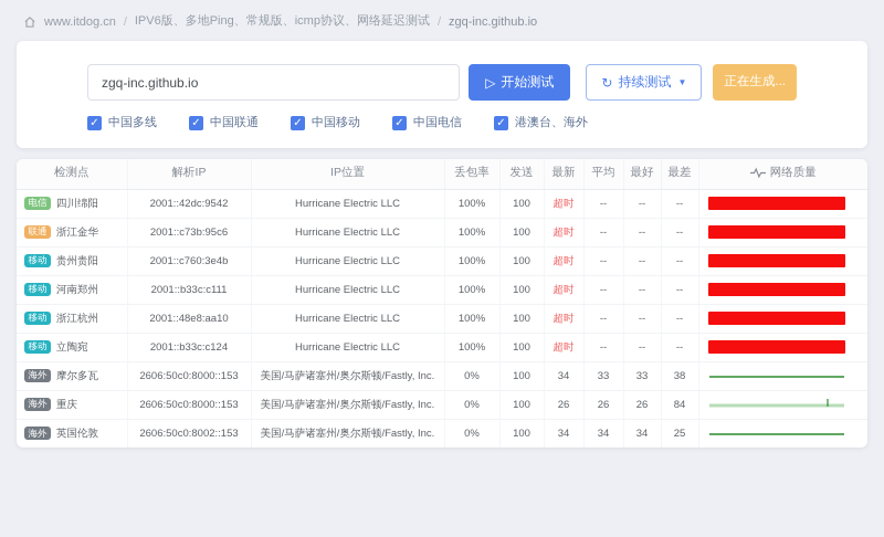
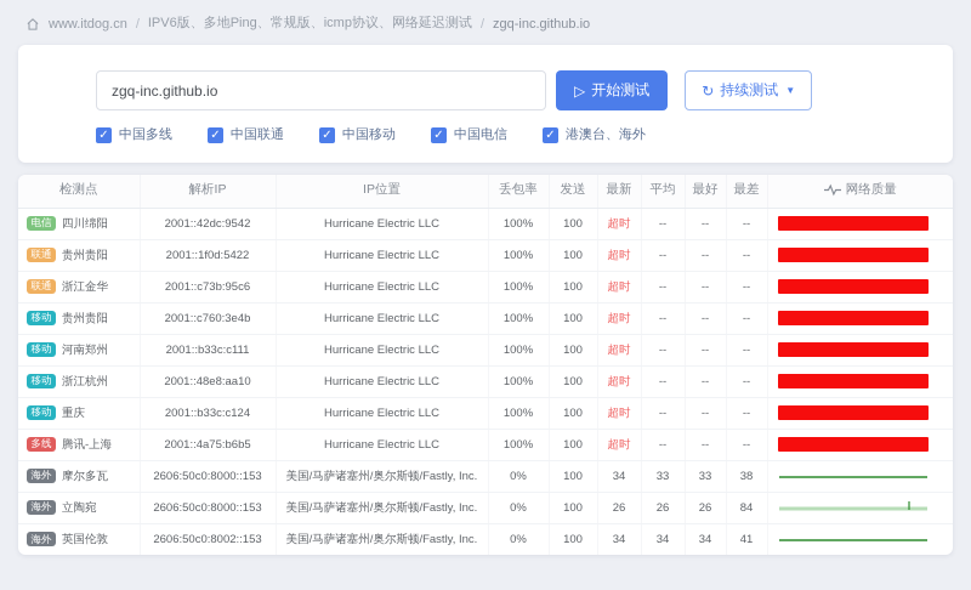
  www.itdog.cn
  /
  IPV6版、多地Ping、常规版、icmp协议、网络延迟测试
  /
  zgq-inc.github.io
  zgq-inc.github.io
  ▷
  开始测试
  ↻
  持续测试
  ▼
- 正在生成...
  ✓
  中国多线
  ✓
  中国联通
  ✓
  中国移动
  ✓
  中国电信
  ✓
  港澳台、海外
  检测点	解析IP	IP位置	丢包率	发送	最新	平均	最好	最差	网络质量
  电信 四川绵阳	2001::42dc:9542	Hurricane Electric LLC	100%	100	超时	--	--	--
+ 联通 贵州贵阳	2001::1f0d:5422	Hurricane Electric LLC	100%	100	超时	--	--	--
  联通 浙江金华	2001::c73b:95c6	Hurricane Electric LLC	100%	100	超时	--	--	--
  移动 贵州贵阳	2001::c760:3e4b	Hurricane Electric LLC	100%	100	超时	--	--	--
  移动 河南郑州	2001::b33c:c111	Hurricane Electric LLC	100%	100	超时	--	--	--
  移动 浙江杭州	2001::48e8:aa10	Hurricane Electric LLC	100%	100	超时	--	--	--
- 移动 立陶宛	2001::b33c:c124	Hurricane Electric LLC	100%	100	超时	--	--	--
+ 移动 重庆	2001::b33c:c124	Hurricane Electric LLC	100%	100	超时	--	--	--
+ 多线 腾讯-上海	2001::4a75:b6b5	Hurricane Electric LLC	100%	100	超时	--	--	--
  海外 摩尔多瓦	2606:50c0:8000::153	美国/马萨诸塞州/奥尔斯顿/Fastly, Inc.	0%	100	34	33	33	38
- 海外 重庆	2606:50c0:8000::153	美国/马萨诸塞州/奥尔斯顿/Fastly, Inc.	0%	100	26	26	26	84
+ 海外 立陶宛	2606:50c0:8000::153	美国/马萨诸塞州/奥尔斯顿/Fastly, Inc.	0%	100	26	26	26	84
- 海外 英国伦敦	2606:50c0:8002::153	美国/马萨诸塞州/奥尔斯顿/Fastly, Inc.	0%	100	34	34	34	25
+ 海外 英国伦敦	2606:50c0:8002::153	美国/马萨诸塞州/奥尔斯顿/Fastly, Inc.	0%	100	34	34	34	41
